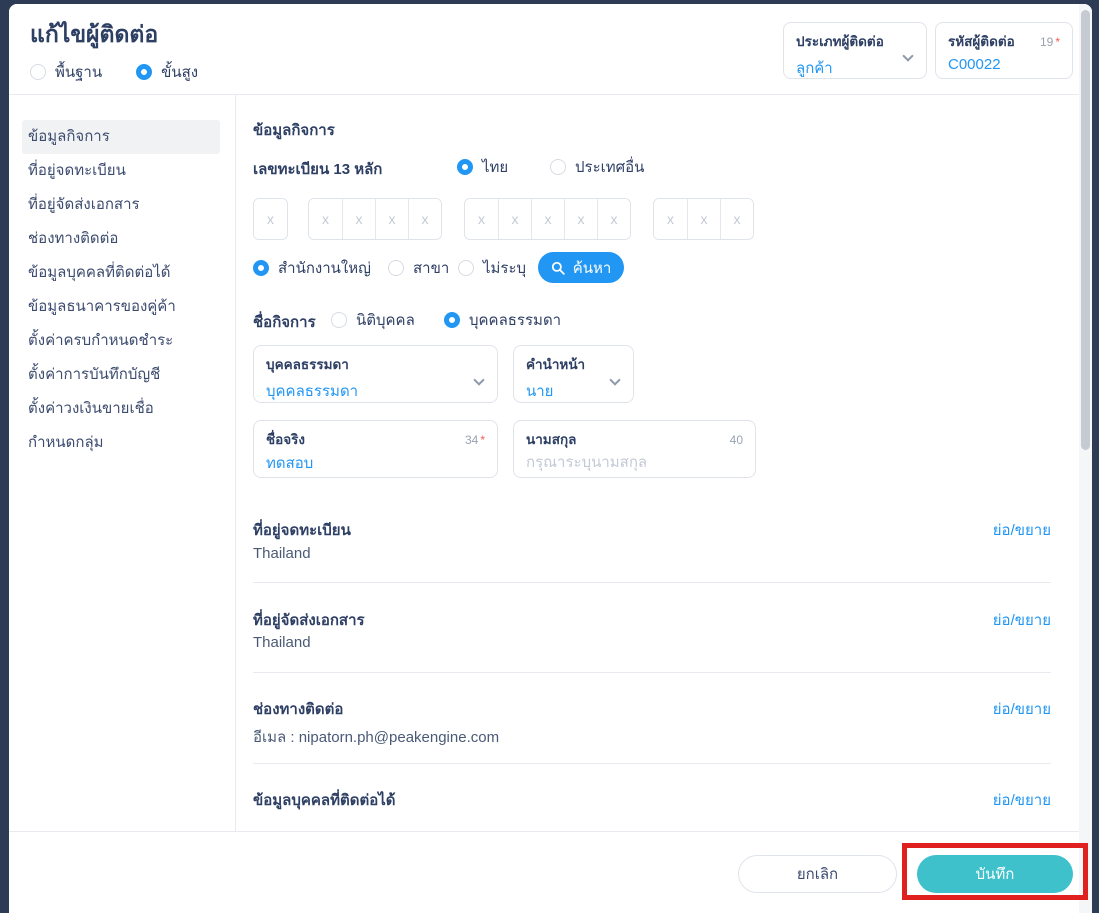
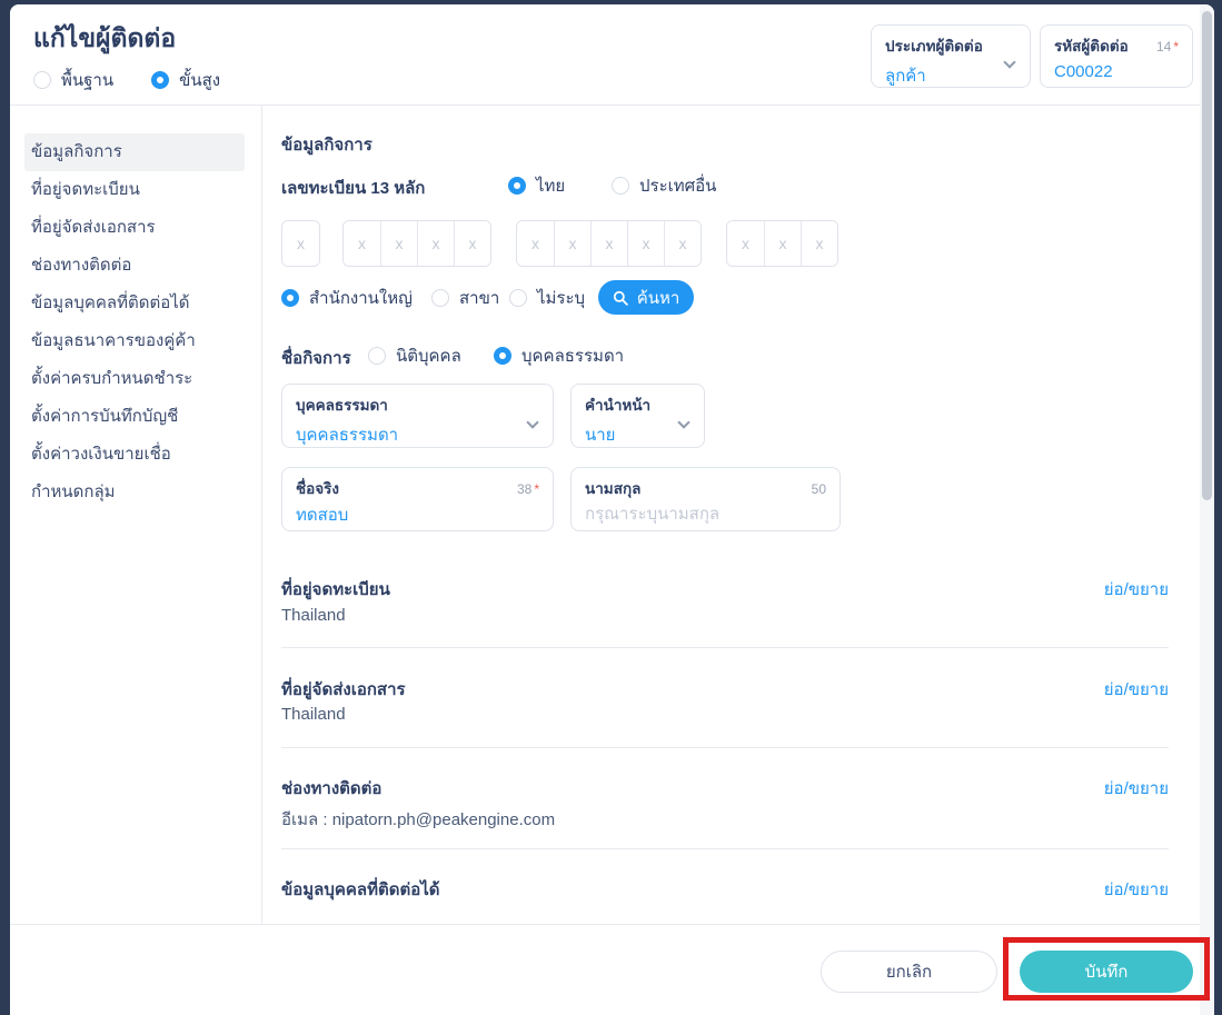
  แก้ไขผู้ติดต่อ
  พื้นฐาน
  ขั้นสูง
  ประเภทผู้ติดต่อ
  ลูกค้า
  รหัสผู้ติดต่อ
- 19 *
+ 14 *
  C00022
  ข้อมูลกิจการ
  ที่อยู่จดทะเบียน
  ที่อยู่จัดส่งเอกสาร
  ช่องทางติดต่อ
  ข้อมูลบุคคลที่ติดต่อได้
  ข้อมูลธนาคารของคู่ค้า
  ตั้งค่าครบกำหนดชำระ
  ตั้งค่าการบันทึกบัญชี
  ตั้งค่าวงเงินขายเชื่อ
  กำหนดกลุ่ม
  ข้อมูลกิจการ
  เลขทะเบียน 13 หลัก
  ไทย
  ประเทศอื่น
  x
  x
  x
  x
  x
  x
  x
  x
  x
  x
  x
  x
  x
  สำนักงานใหญ่
  สาขา
  ไม่ระบุ
  ค้นหา
  ชื่อกิจการ
  นิติบุคคล
  บุคคลธรรมดา
  บุคคลธรรมดา
  บุคคลธรรมดา
  คำนำหน้า
  นาย
  ชื่อจริง
- 34 *
+ 38 *
  ทดสอบ
  นามสกุล
- 40
+ 50
  กรุณาระบุนามสกุล
  ที่อยู่จดทะเบียน
  ย่อ/ขยาย
  Thailand
  ที่อยู่จัดส่งเอกสาร
  ย่อ/ขยาย
  Thailand
  ช่องทางติดต่อ
  ย่อ/ขยาย
  อีเมล : nipatorn.ph@peakengine.com
  ข้อมูลบุคคลที่ติดต่อได้
  ย่อ/ขยาย
  ยกเลิก
  บันทึก
